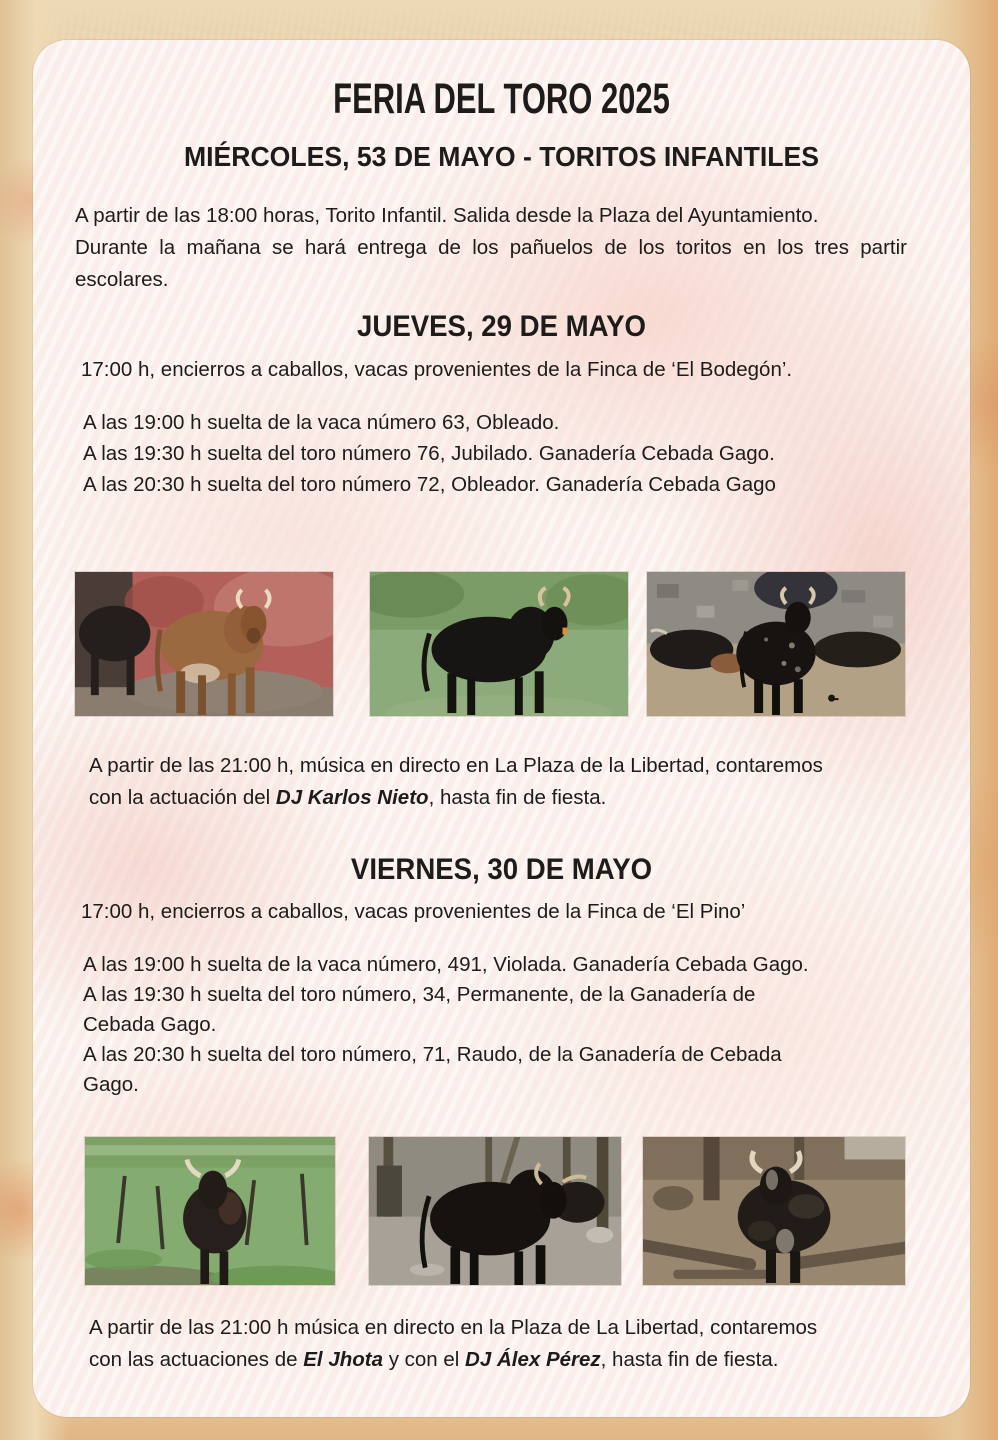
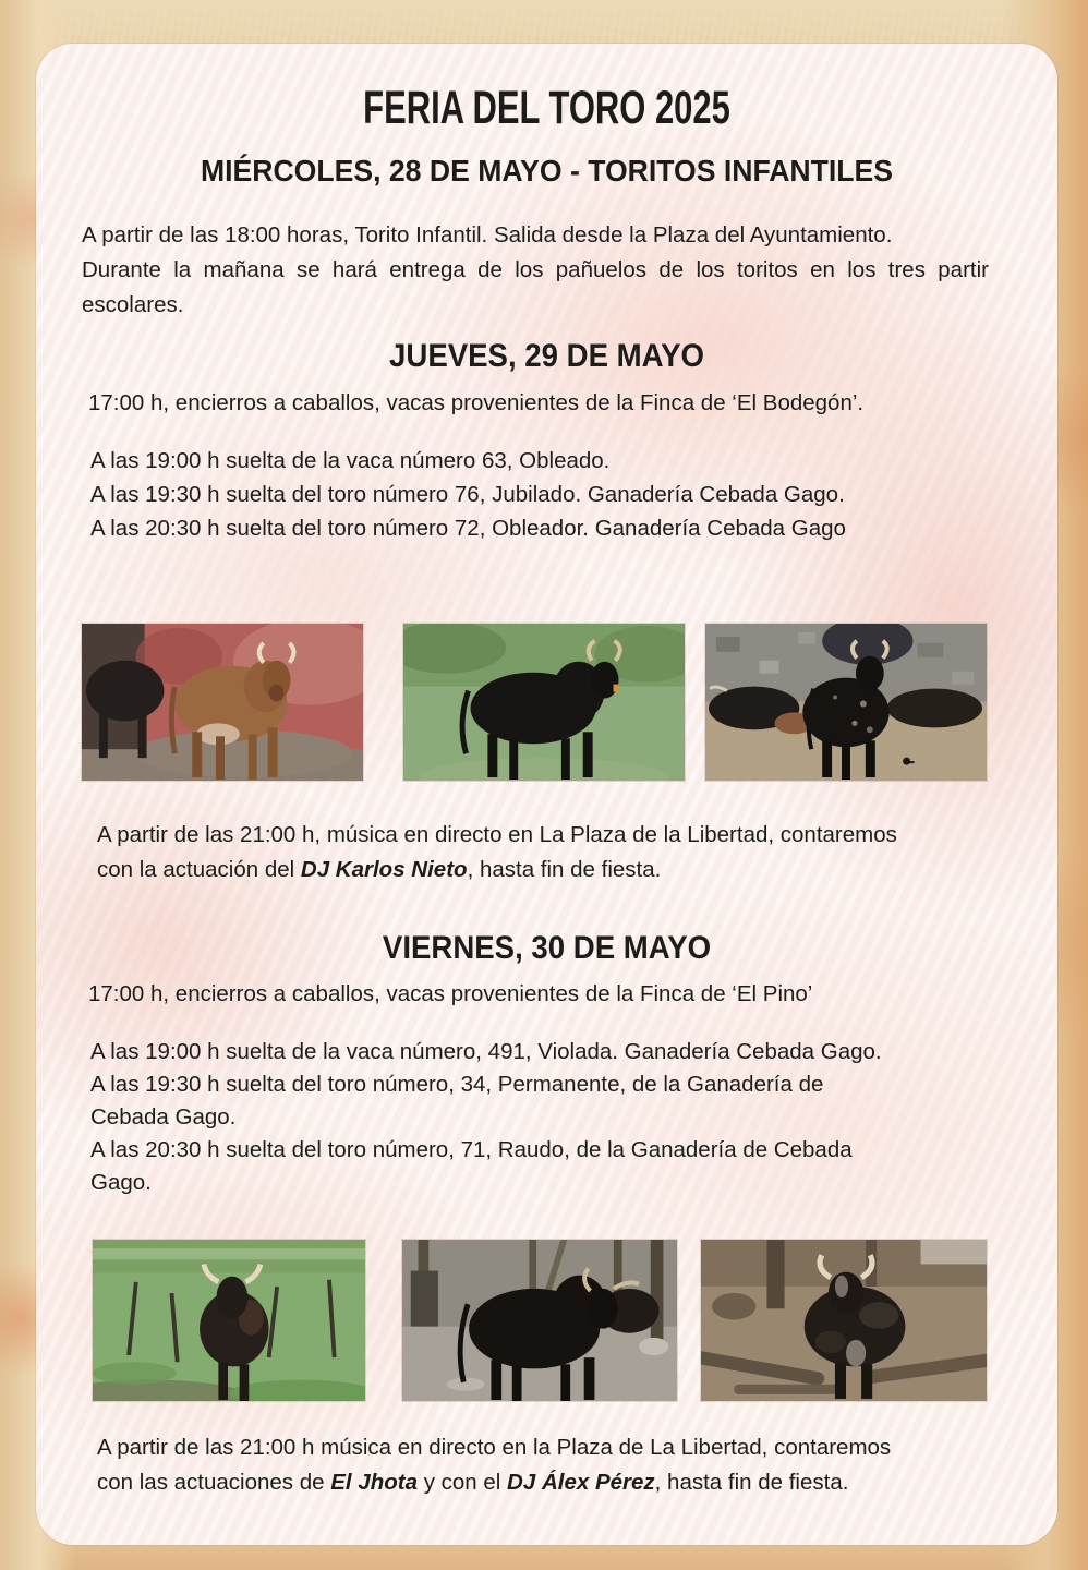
  FERIA DEL TORO 2025
- MIÉRCOLES, 53 DE MAYO - TORITOS INFANTILES
+ MIÉRCOLES, 28 DE MAYO - TORITOS INFANTILES
  A partir de las 18:00 horas, Torito Infantil. Salida desde la Plaza del Ayuntamiento.
  Durante la mañana se hará entrega de los pañuelos de los toritos en los tres partir
  escolares.
  JUEVES, 29 DE MAYO
  17:00 h, encierros a caballos, vacas provenientes de la Finca de ‘El Bodegón’.
  A las 19:00 h suelta de la vaca número 63, Obleado.
  A las 19:30 h suelta del toro número 76, Jubilado. Ganadería Cebada Gago.
  A las 20:30 h suelta del toro número 72, Obleador. Ganadería Cebada Gago
  A partir de las 21:00 h, música en directo en La Plaza de la Libertad, contaremos
  con la actuación del DJ Karlos Nieto, hasta fin de fiesta.
  VIERNES, 30 DE MAYO
  17:00 h, encierros a caballos, vacas provenientes de la Finca de ‘El Pino’
  A las 19:00 h suelta de la vaca número, 491, Violada. Ganadería Cebada Gago.
  A las 19:30 h suelta del toro número, 34, Permanente, de la Ganadería de
  Cebada Gago.
  A las 20:30 h suelta del toro número, 71, Raudo, de la Ganadería de Cebada
  Gago.
  A partir de las 21:00 h música en directo en la Plaza de La Libertad, contaremos
  con las actuaciones de El Jhota y con el DJ Álex Pérez, hasta fin de fiesta.
